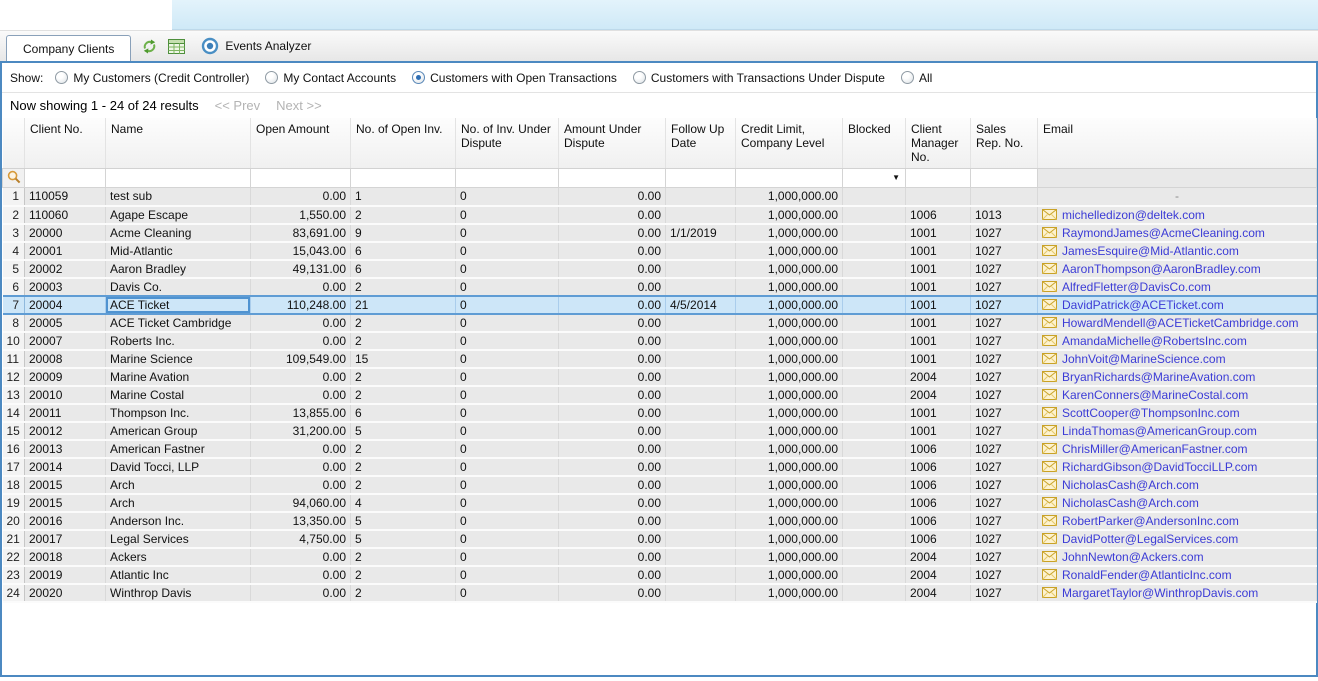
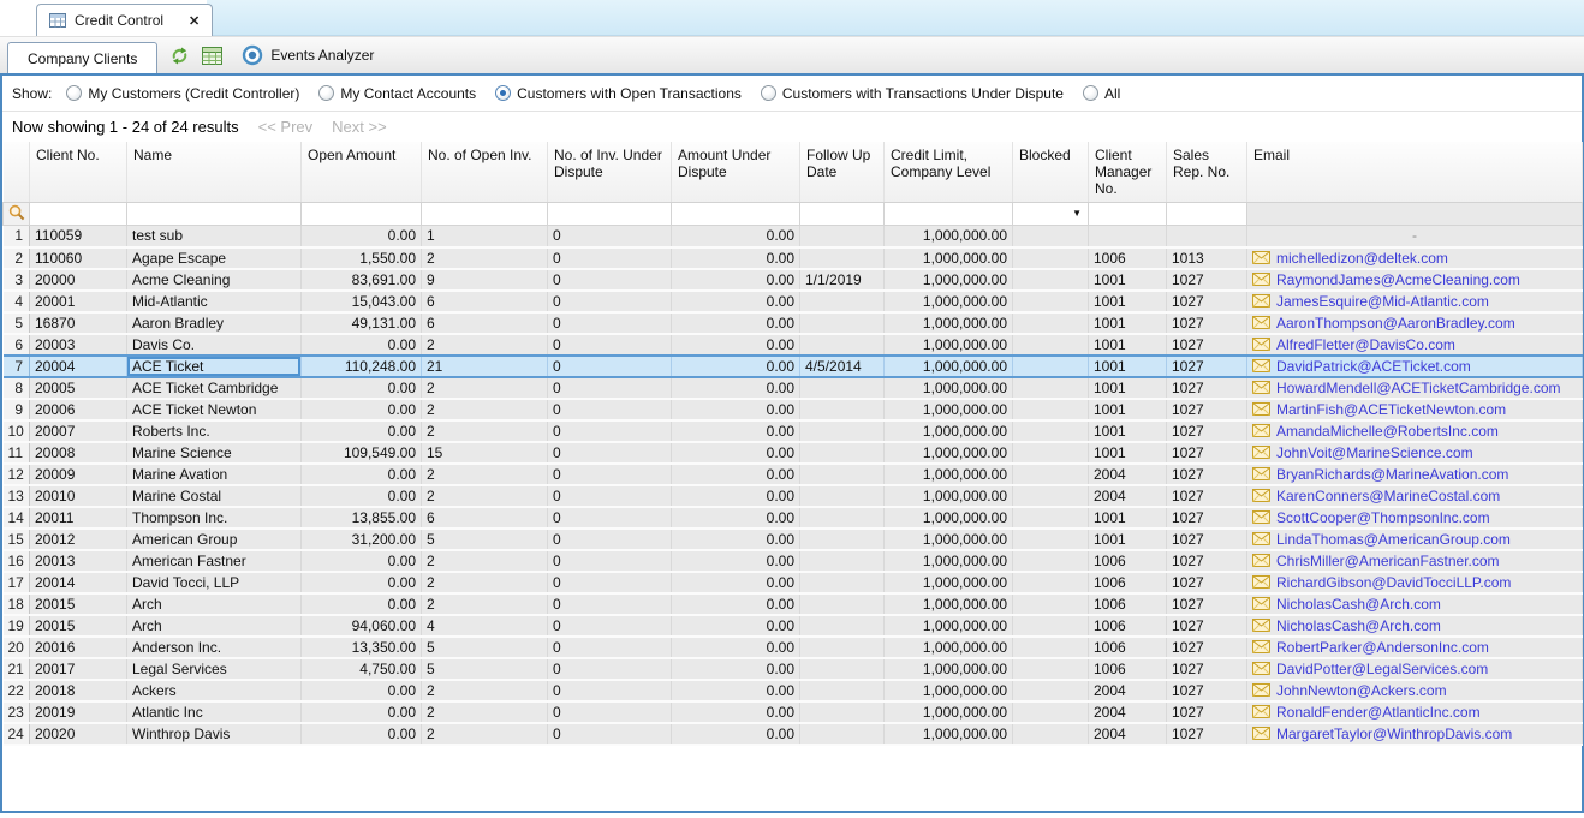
+ Credit Control
+ ✕
  Company Clients
  Events Analyzer
  Show:
  My Customers (Credit Controller)
  My Contact Accounts
  Customers with Open Transactions
  Customers with Transactions Under Dispute
  All
  Now showing 1 - 24 of 24 results
  << Prev
  Next >>
  	Client No.	Name	Open Amount	No. of Open Inv.	No. of Inv. Under Dispute	Amount Under Dispute	Follow Up Date	Credit Limit, Company Level	Blocked	Client Manager No.	Sales Rep. No.	Email
  									▼
  1	110059	test sub	0.00	1	0	0.00		1,000,000.00				-
  2	110060	Agape Escape	1,550.00	2	0	0.00		1,000,000.00		1006	1013	michelledizon@deltek.com
  3	20000	Acme Cleaning	83,691.00	9	0	0.00	1/1/2019	1,000,000.00		1001	1027	RaymondJames@AcmeCleaning.com
  4	20001	Mid-Atlantic	15,043.00	6	0	0.00		1,000,000.00		1001	1027	JamesEsquire@Mid-Atlantic.com
- 5	20002	Aaron Bradley	49,131.00	6	0	0.00		1,000,000.00		1001	1027	AaronThompson@AaronBradley.com
+ 5	16870	Aaron Bradley	49,131.00	6	0	0.00		1,000,000.00		1001	1027	AaronThompson@AaronBradley.com
  6	20003	Davis Co.	0.00	2	0	0.00		1,000,000.00		1001	1027	AlfredFletter@DavisCo.com
  7	20004	ACE Ticket	110,248.00	21	0	0.00	4/5/2014	1,000,000.00		1001	1027	DavidPatrick@ACETicket.com
  8	20005	ACE Ticket Cambridge	0.00	2	0	0.00		1,000,000.00		1001	1027	HowardMendell@ACETicketCambridge.com
+ 9	20006	ACE Ticket Newton	0.00	2	0	0.00		1,000,000.00		1001	1027	MartinFish@ACETicketNewton.com
  10	20007	Roberts Inc.	0.00	2	0	0.00		1,000,000.00		1001	1027	AmandaMichelle@RobertsInc.com
  11	20008	Marine Science	109,549.00	15	0	0.00		1,000,000.00		1001	1027	JohnVoit@MarineScience.com
  12	20009	Marine Avation	0.00	2	0	0.00		1,000,000.00		2004	1027	BryanRichards@MarineAvation.com
  13	20010	Marine Costal	0.00	2	0	0.00		1,000,000.00		2004	1027	KarenConners@MarineCostal.com
  14	20011	Thompson Inc.	13,855.00	6	0	0.00		1,000,000.00		1001	1027	ScottCooper@ThompsonInc.com
  15	20012	American Group	31,200.00	5	0	0.00		1,000,000.00		1001	1027	LindaThomas@AmericanGroup.com
  16	20013	American Fastner	0.00	2	0	0.00		1,000,000.00		1006	1027	ChrisMiller@AmericanFastner.com
  17	20014	David Tocci, LLP	0.00	2	0	0.00		1,000,000.00		1006	1027	RichardGibson@DavidTocciLLP.com
  18	20015	Arch	0.00	2	0	0.00		1,000,000.00		1006	1027	NicholasCash@Arch.com
  19	20015	Arch	94,060.00	4	0	0.00		1,000,000.00		1006	1027	NicholasCash@Arch.com
  20	20016	Anderson Inc.	13,350.00	5	0	0.00		1,000,000.00		1006	1027	RobertParker@AndersonInc.com
  21	20017	Legal Services	4,750.00	5	0	0.00		1,000,000.00		1006	1027	DavidPotter@LegalServices.com
  22	20018	Ackers	0.00	2	0	0.00		1,000,000.00		2004	1027	JohnNewton@Ackers.com
  23	20019	Atlantic Inc	0.00	2	0	0.00		1,000,000.00		2004	1027	RonaldFender@AtlanticInc.com
  24	20020	Winthrop Davis	0.00	2	0	0.00		1,000,000.00		2004	1027	MargaretTaylor@WinthropDavis.com
